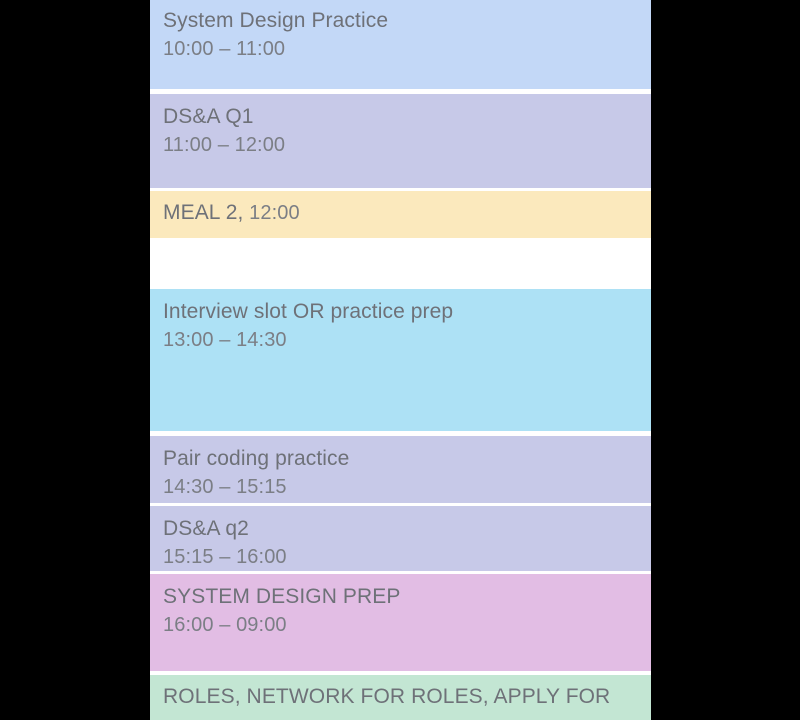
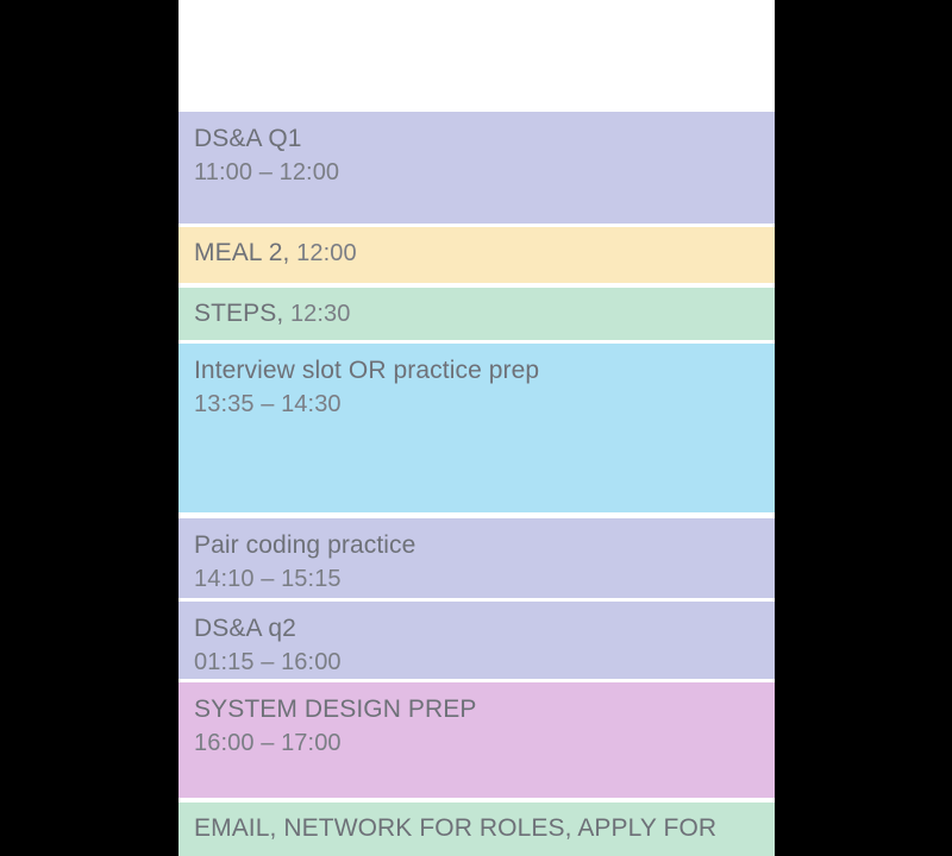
- System Design Practice
- 10:00 – 11:00
  DS&A Q1
  11:00 – 12:00
  MEAL 2, 12:00
+ STEPS, 12:30
  Interview slot OR practice prep
- 13:00 – 14:30
+ 13:35 – 14:30
  Pair coding practice
- 14:30 – 15:15
+ 14:10 – 15:15
  DS&A q2
- 15:15 – 16:00
+ 01:15 – 16:00
  SYSTEM DESIGN PREP
- 16:00 – 09:00
+ 16:00 – 17:00
- ROLES, NETWORK FOR ROLES, APPLY FOR
+ EMAIL, NETWORK FOR ROLES, APPLY FOR
